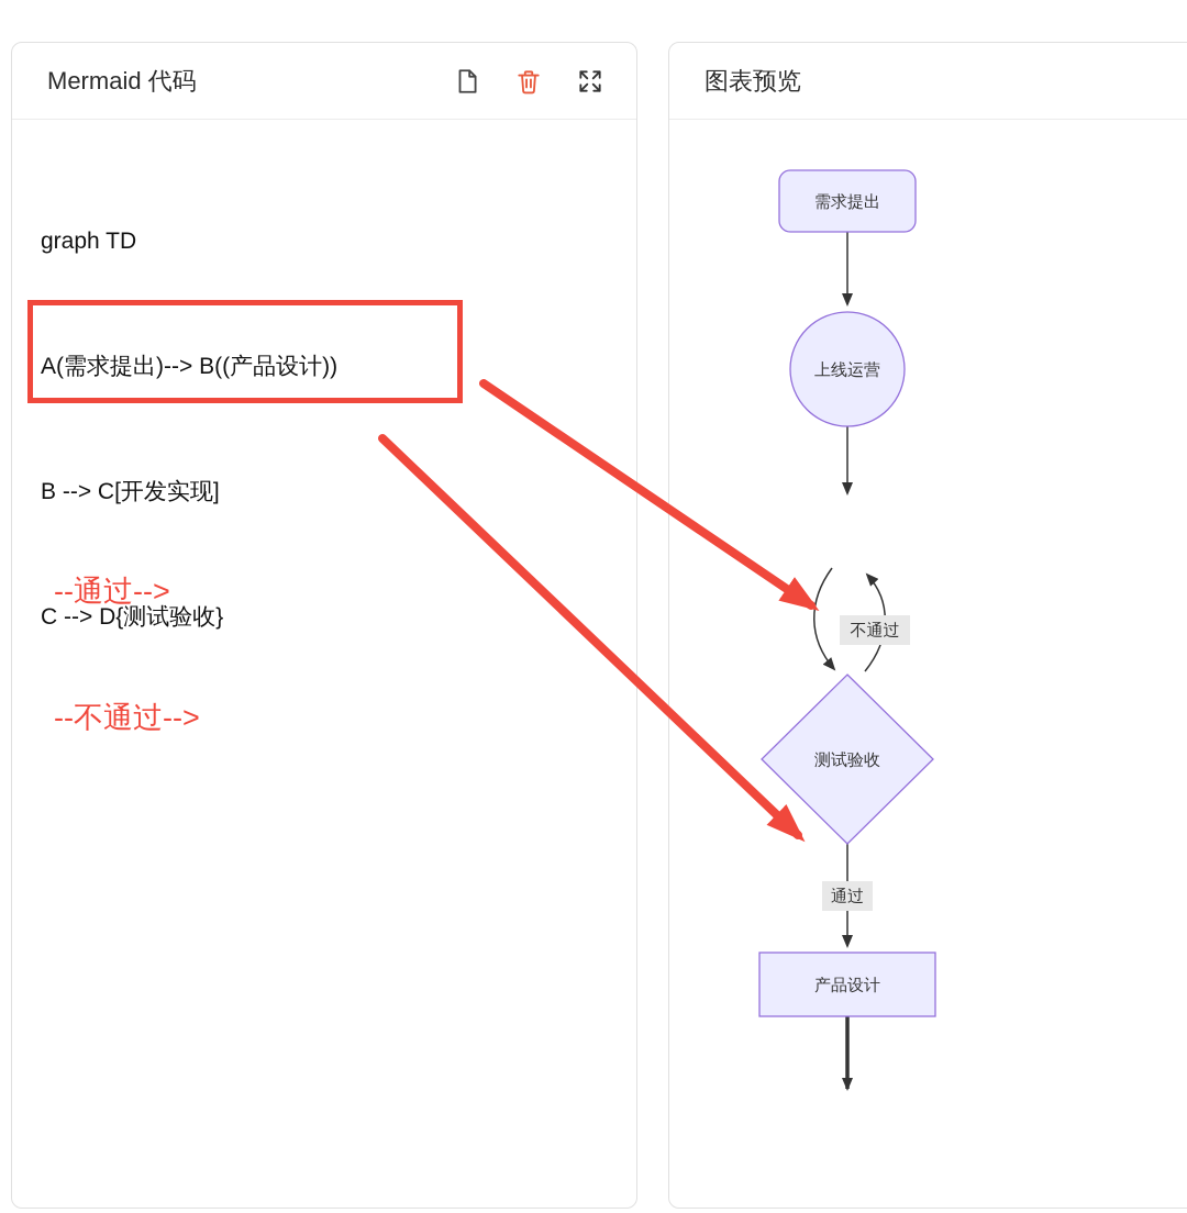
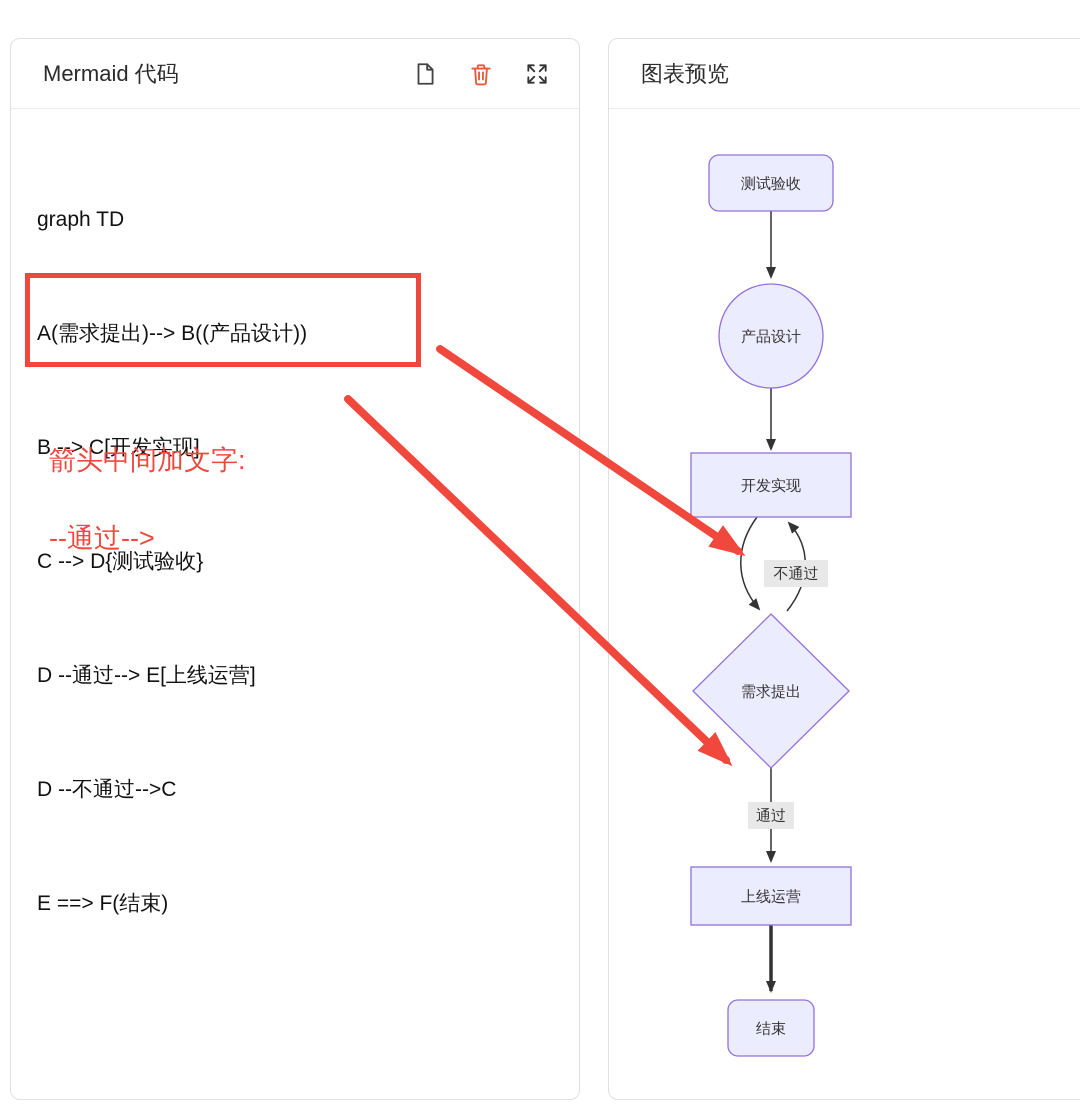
  Mermaid 代码
  graph TD
  A(需求提出)--> B((产品设计))
  B --> C[开发实现]
  C --> D{测试验收}
+ D --通过--> E[上线运营]
+ D --不通过-->C
+ E ==> F(结束)
+ 箭头中间加文字:
  --通过-->
- --不通过-->
  图表预览
  不通过
  通过
- 需求提出
+ 测试验收
- 上线运营
+ 产品设计
+ 开发实现
- 测试验收
+ 需求提出
- 产品设计
+ 上线运营
+ 结束
